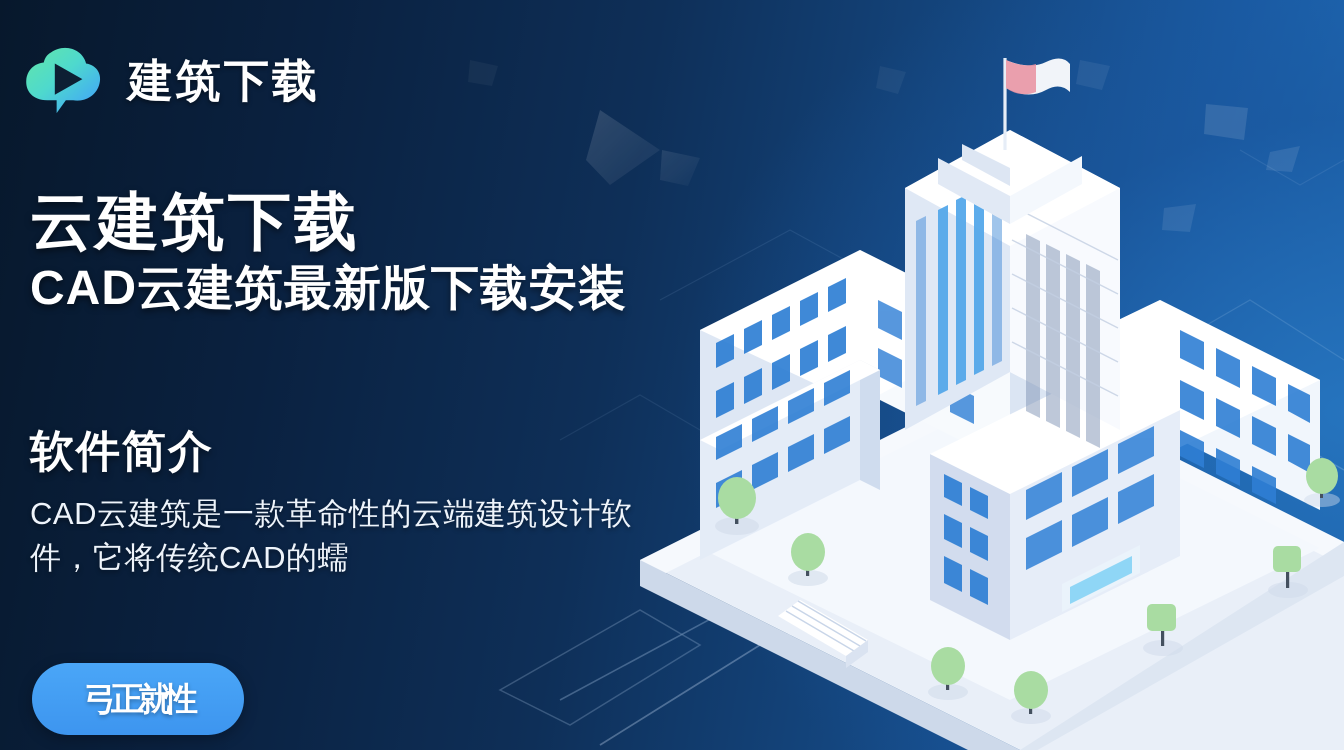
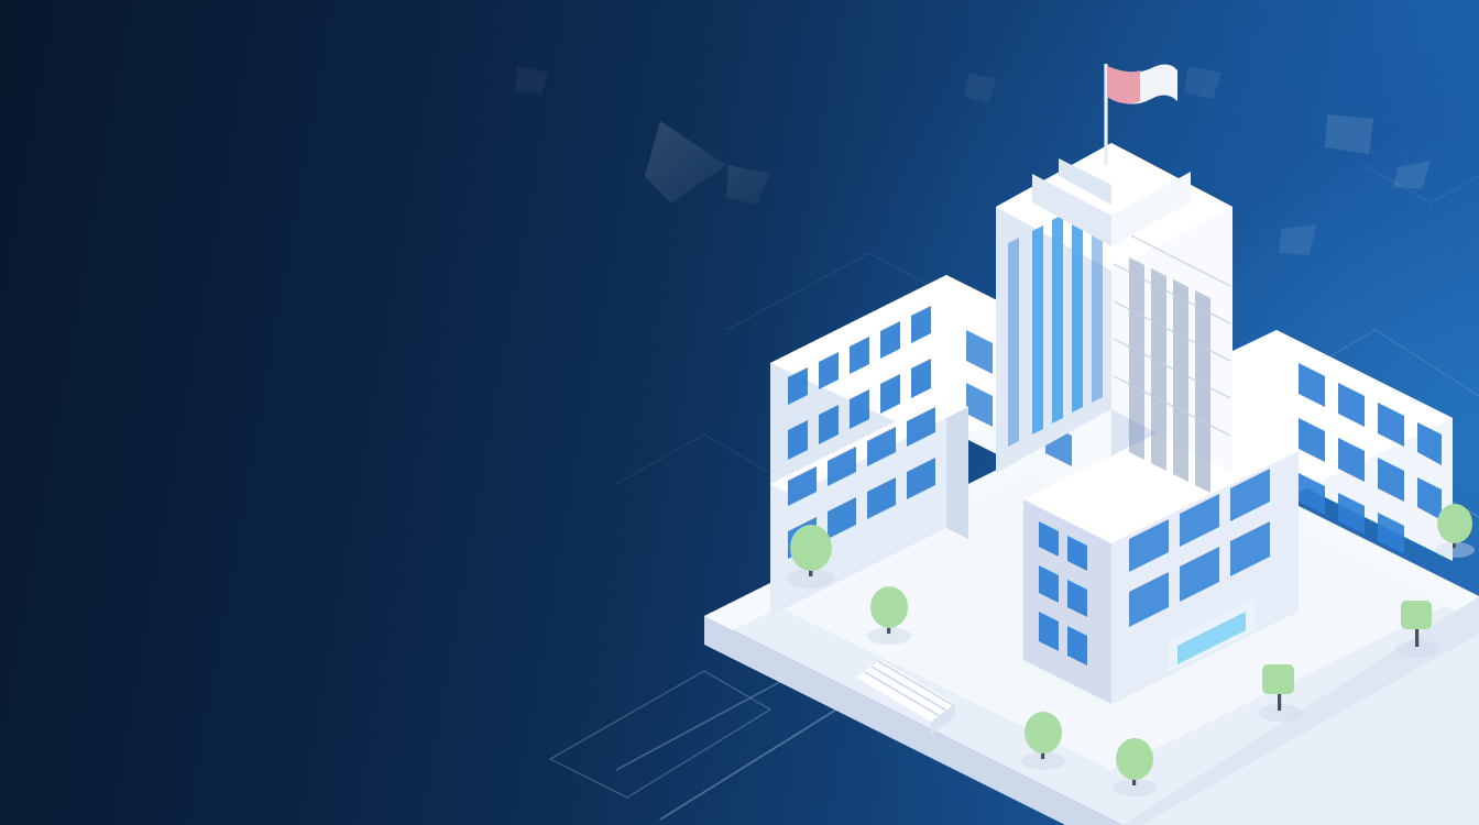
- 建筑下载
- 云建筑下载
- CAD云建筑最新版下载安装
- 软件简介
- CAD云建筑是一款革命性的云端建筑设计软件，它将传统CAD的蠕
- 弓正就性
